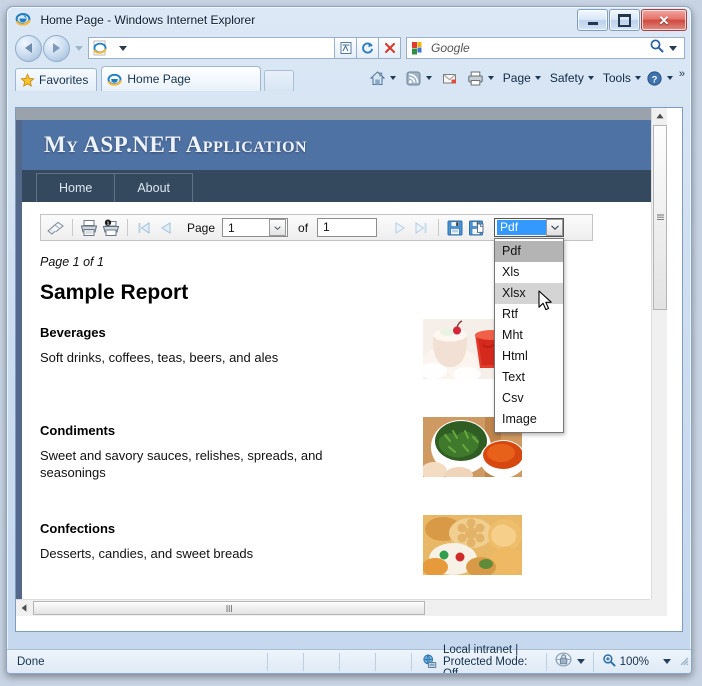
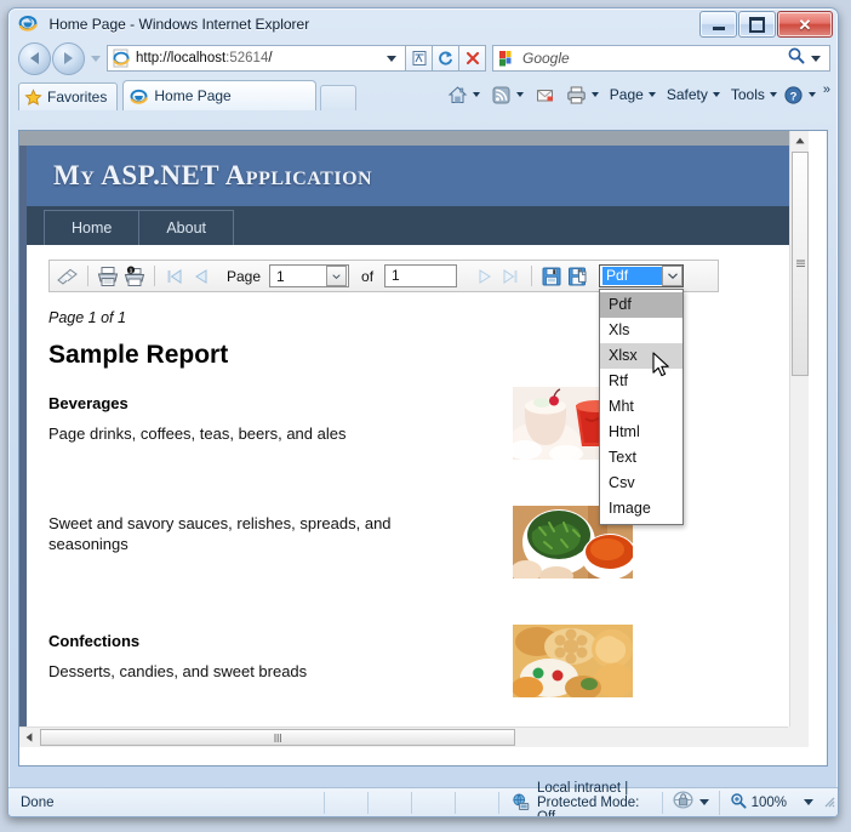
  Home Page - Windows Internet Explorer
  ✕
+ http://localhost:52614/
  Google
  Favorites
  Home Page
  Page
  Safety
  Tools
  ?
  »
  My ASP.NET Application
  Home
  About
  Page
  1
  of
  1
  Pdf
  Pdf
  Xls
  Xlsx
  Rtf
  Mht
  Html
  Text
  Csv
  Image
  Page 1 of 1
  Sample Report
  Beverages
- Soft drinks, coffees, teas, beers, and ales
+ Page drinks, coffees, teas, beers, and ales
- Condiments
  Sweet and savory sauces, relishes, spreads, and seasonings
  Confections
  Desserts, candies, and sweet breads
  Done
  Local intranet | Protected Mode:
  100%
